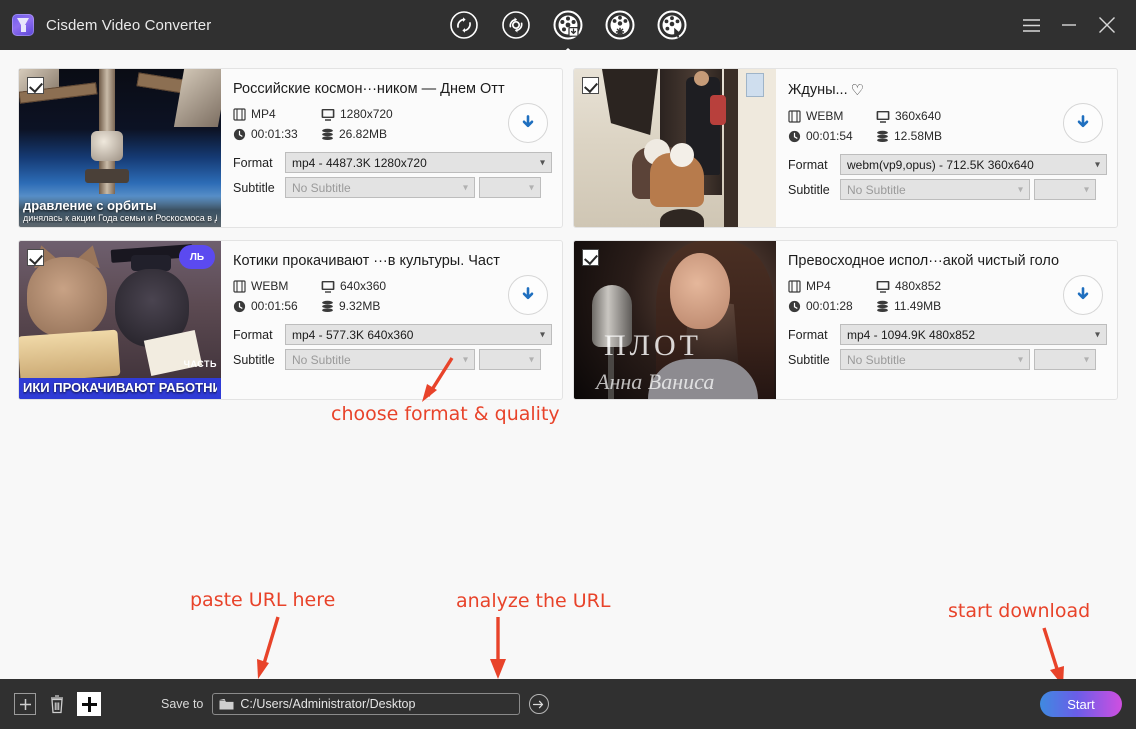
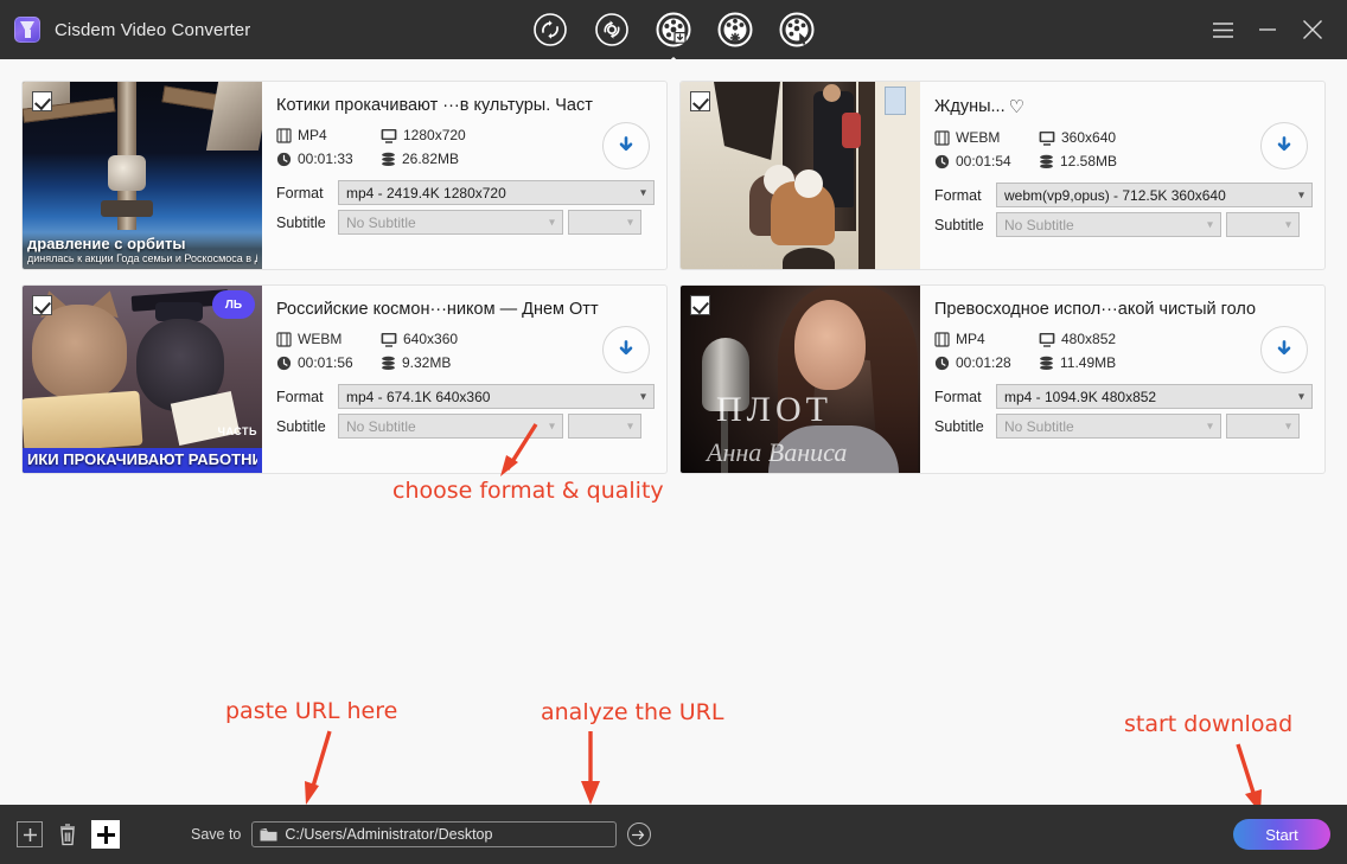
  Cisdem Video Converter
  дравление с орбиты
  динялась к акции Года семьи и Роскосмоса в
- Российские космон···ником — Днем Отт
+ Котики прокачивают ···в культуры. Част
  MP4
  1280x720
  00:01:33
  26.82MB
  Format
- mp4 - 4487.3K 1280x720
+ mp4 - 2419.4K 1280x720
  ▾
  Subtitle
  No Subtitle
  ▾
  ▾
  Ждуны...
  ♡
  WEBM
  360x640
  00:01:54
  12.58MB
  Format
  webm(vp9,opus) - 712.5K 360x640
  ▾
  Subtitle
  No Subtitle
  ▾
  ▾
  ЛЬ
  ЧАСТЬ
- Котики прокачивают ···в культуры. Част
+ Российские космон···ником — Днем Отт
  WEBM
  640x360
  00:01:56
  9.32MB
  Format
- mp4 - 577.3K 640x360
+ mp4 - 674.1K 640x360
  ▾
  Subtitle
  No Subtitle
  ▾
  ▾
  ПЛОТ
  Анна Ваниса
  Превосходное испол···акой чистый голо
  MP4
  480x852
  00:01:28
  11.49MB
  Format
  mp4 - 1094.9K 480x852
  ▾
  Subtitle
  No Subtitle
  ▾
  ▾
  choose format & quality
  paste URL here
  analyze the URL
  start download
  Save to
  C:/Users/Administrator/Desktop
  Start
